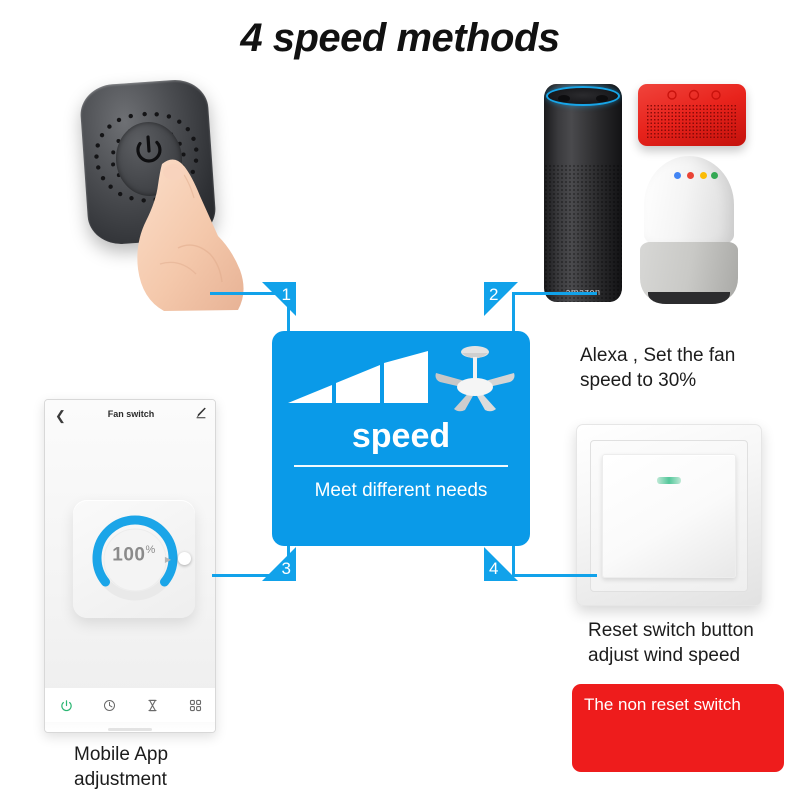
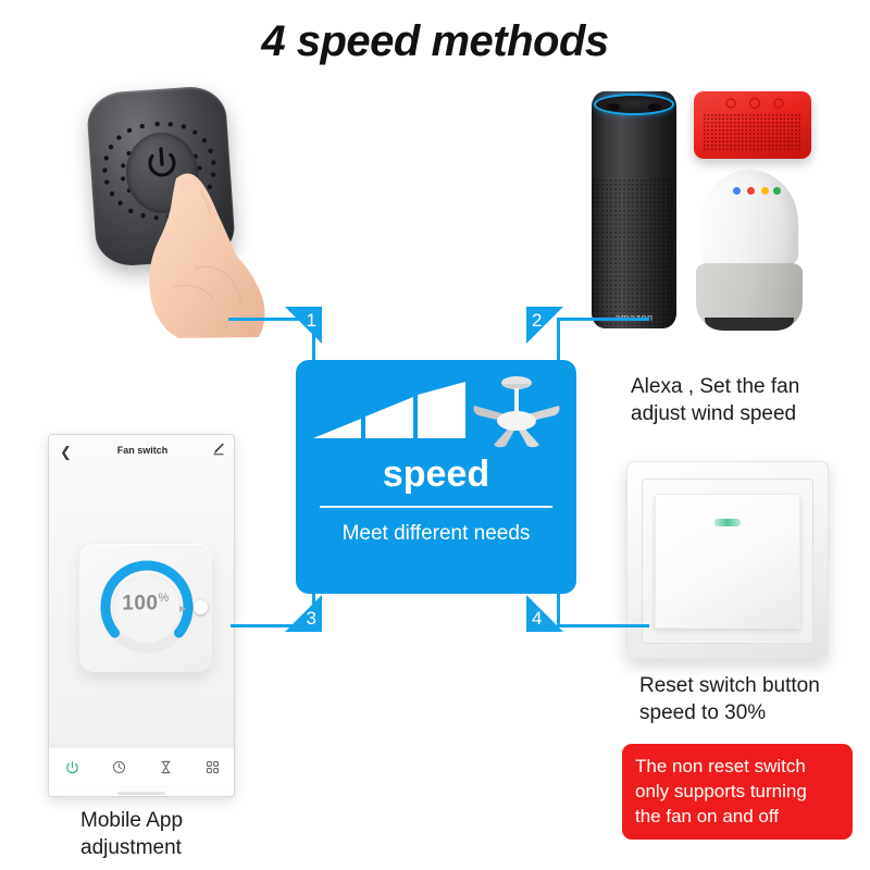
  4 speed methods
  1
  2
  3
  4
  speed
  Meet different needs
  ❮
  Fan switch
  100%
  ▶
  Alexa , Set the fan
- speed to 30%
+ adjust wind speed
  Mobile App
  adjustment
  Reset switch button
- adjust wind speed
+ speed to 30%
  The non reset switch
+ only supports turning
+ the fan on and off
